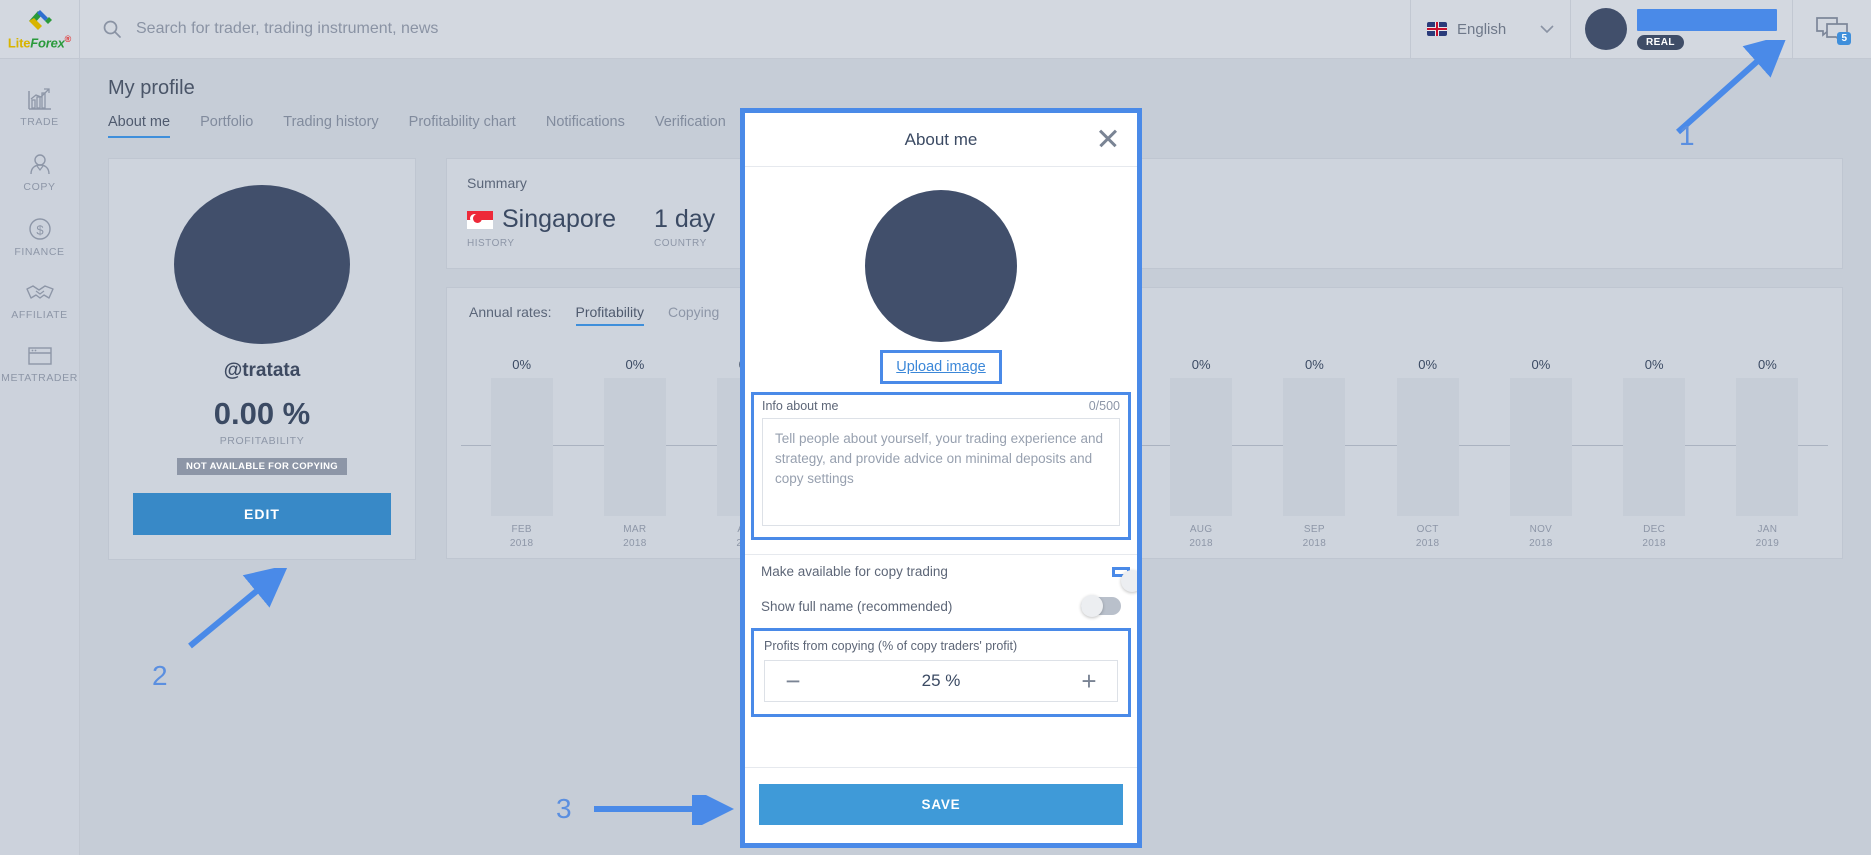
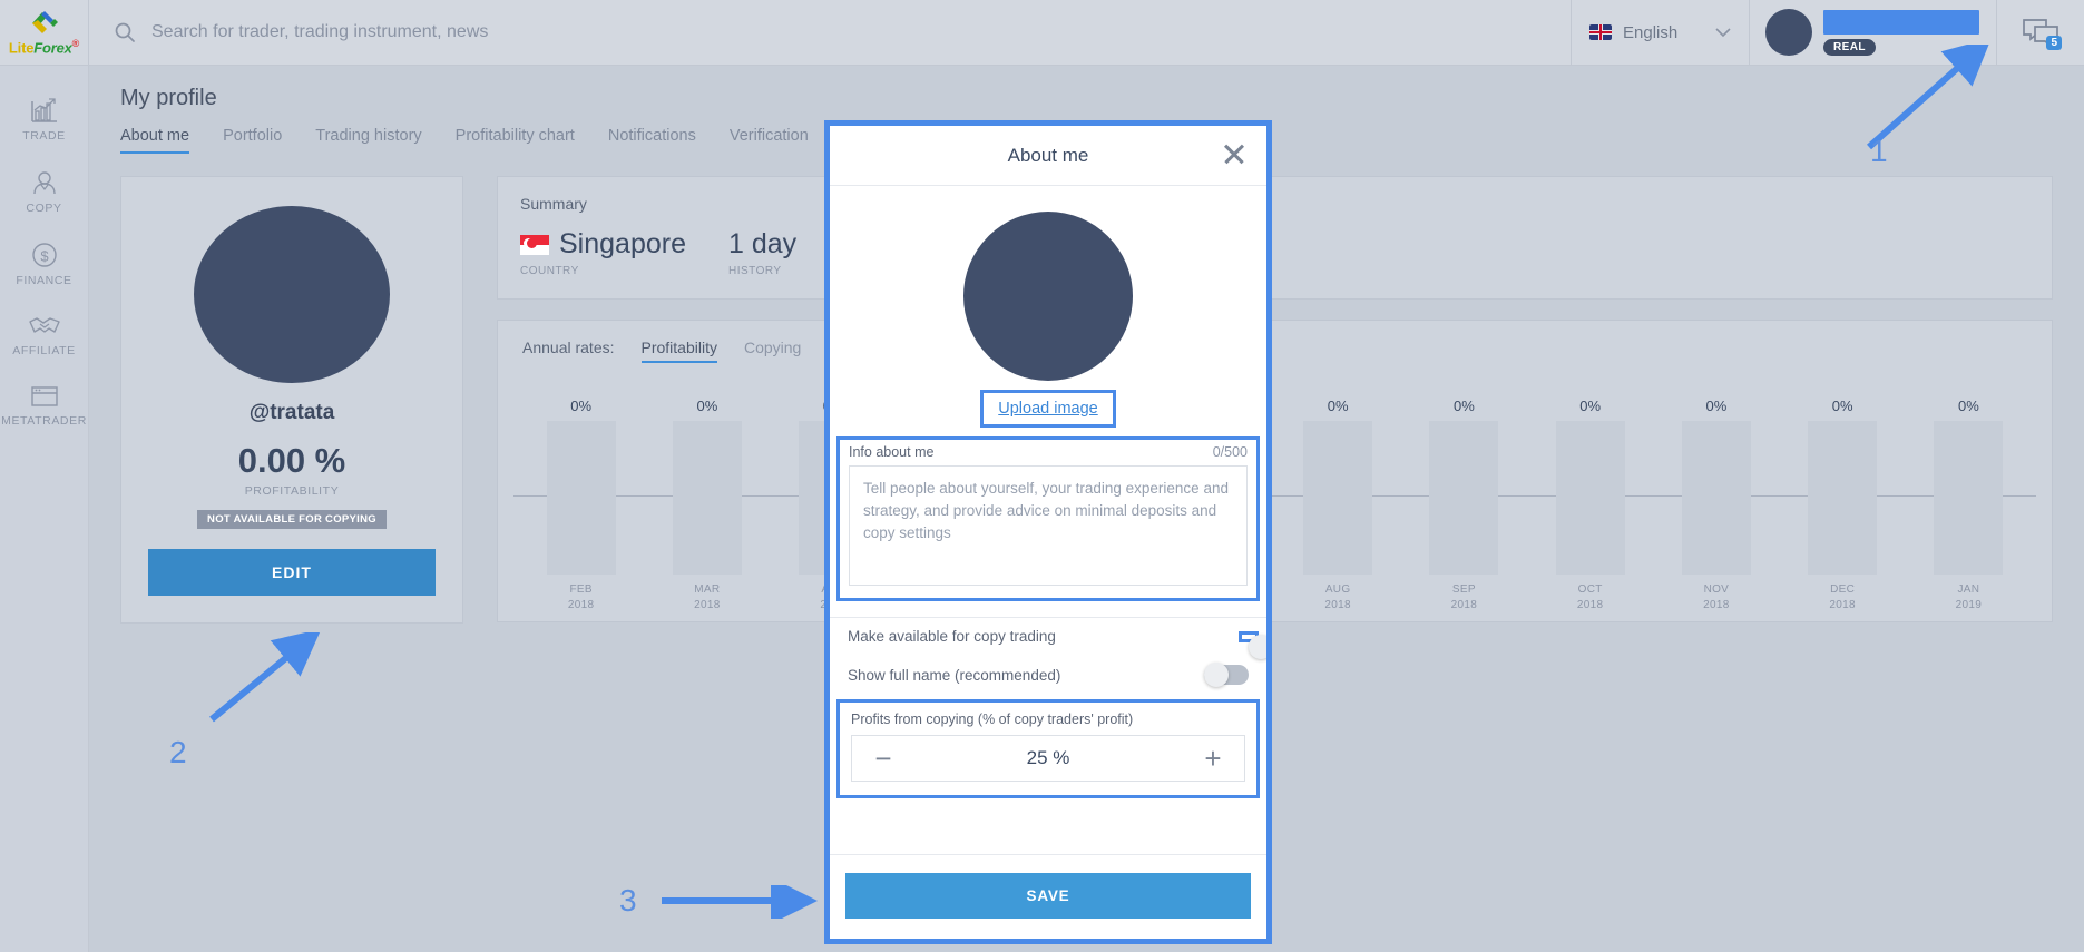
  LiteForex®
  Search for trader, trading instrument, news
  English
  REAL
  5
  TRADE
  COPY
  $
  FINANCE
  AFFILIATE
  METATRADER
  My profile
  About me
  Portfolio
  Trading history
  Profitability chart
  Notifications
  Verification
  @tratata
  0.00 %
  PROFITABILITY
  NOT AVAILABLE FOR COPYING
  EDIT
  Summary
  Singapore
- HISTORY
+ COUNTRY
  1 day
- COUNTRY
+ HISTORY
  Annual rates:
  Profitability
  Copying
  0%
  FEB
  2018
  0%
  MAR
  2018
  0%
  AUG
  2018
  0%
  SEP
  2018
  0%
  OCT
  2018
  0%
  NOV
  2018
  0%
  DEC
  2018
  0%
  JAN
  2019
  About me
  Upload image
  Info about me
  0/500
  Make available for copy trading
  Show full name (recommended)
  Profits from copying (% of copy traders' profit)
  −
  25 %
  +
  SAVE
  1
  2
  3
